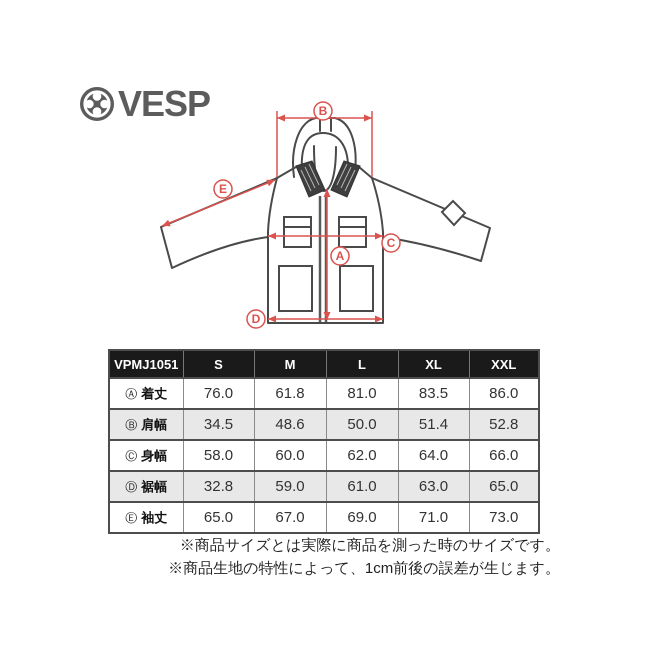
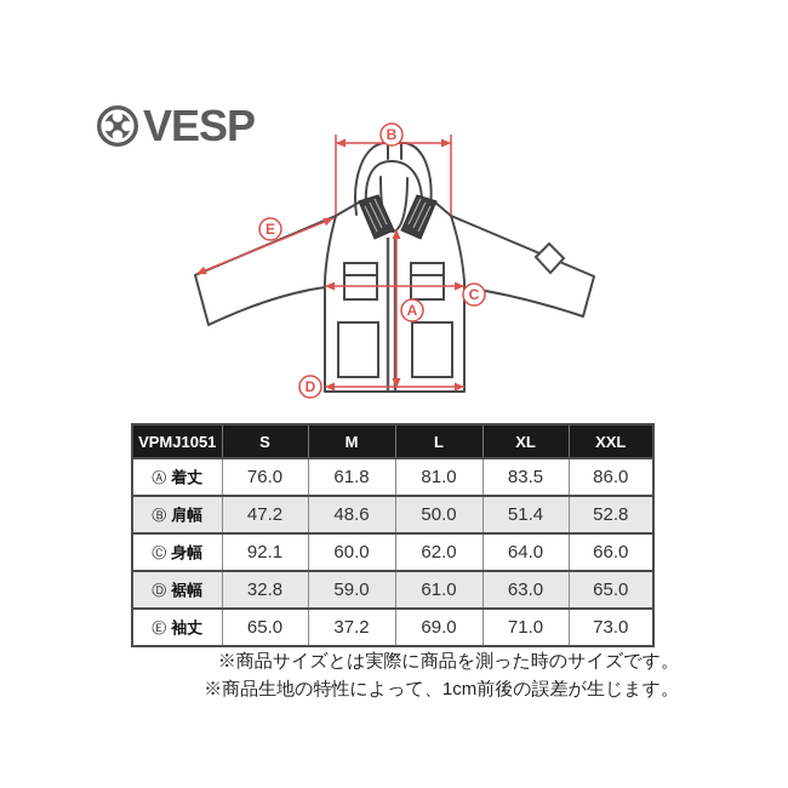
  VESP
  B
  E
  C
  A
  D
  VPMJ1051	S	M	L	XL	XXL
  Ⓐ 着丈	76.0	61.8	81.0	83.5	86.0
- Ⓑ 肩幅	34.5	48.6	50.0	51.4	52.8
+ Ⓑ 肩幅	47.2	48.6	50.0	51.4	52.8
- Ⓒ 身幅	58.0	60.0	62.0	64.0	66.0
+ Ⓒ 身幅	92.1	60.0	62.0	64.0	66.0
  Ⓓ 裾幅	32.8	59.0	61.0	63.0	65.0
- Ⓔ 袖丈	65.0	67.0	69.0	71.0	73.0
+ Ⓔ 袖丈	65.0	37.2	69.0	71.0	73.0
  ※商品サイズとは実際に商品を測った時のサイズです。
  ※商品生地の特性によって、1cm前後の誤差が生じます。
